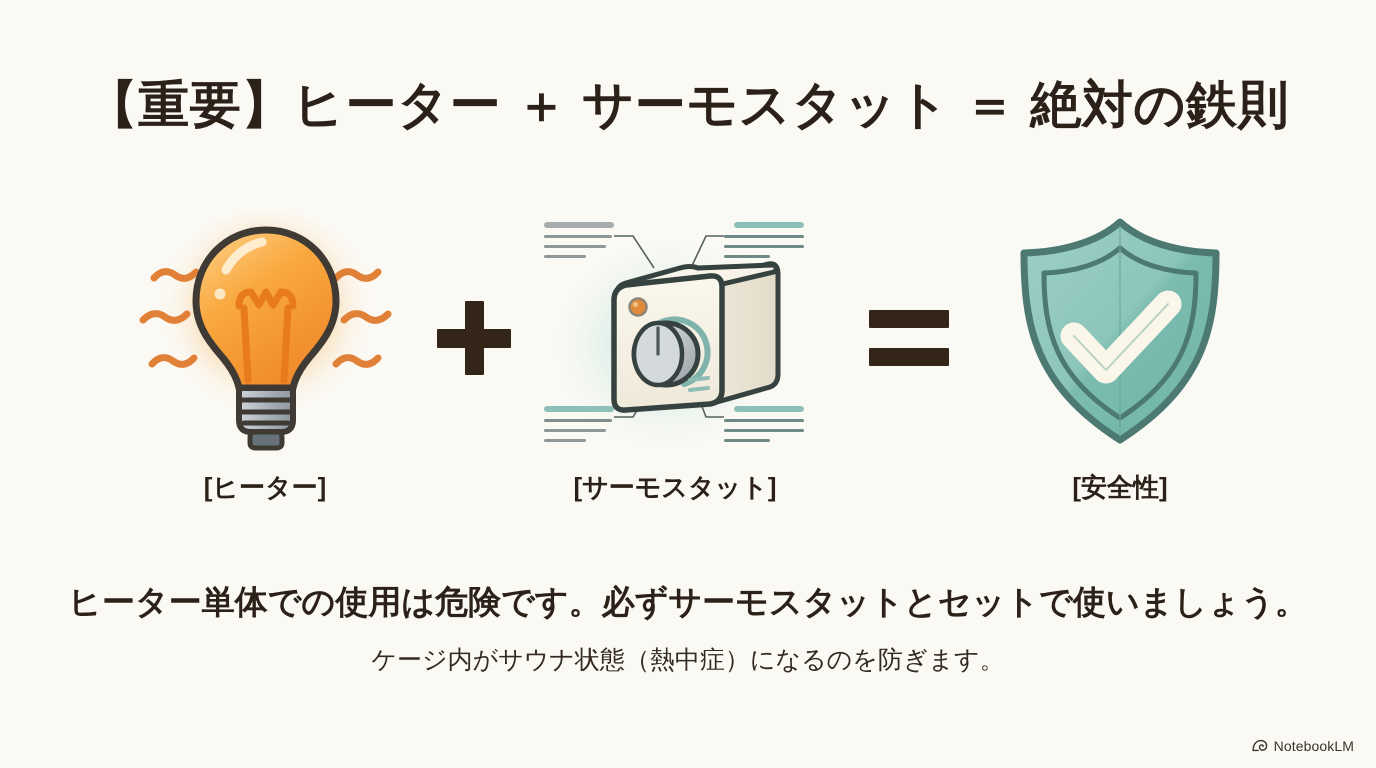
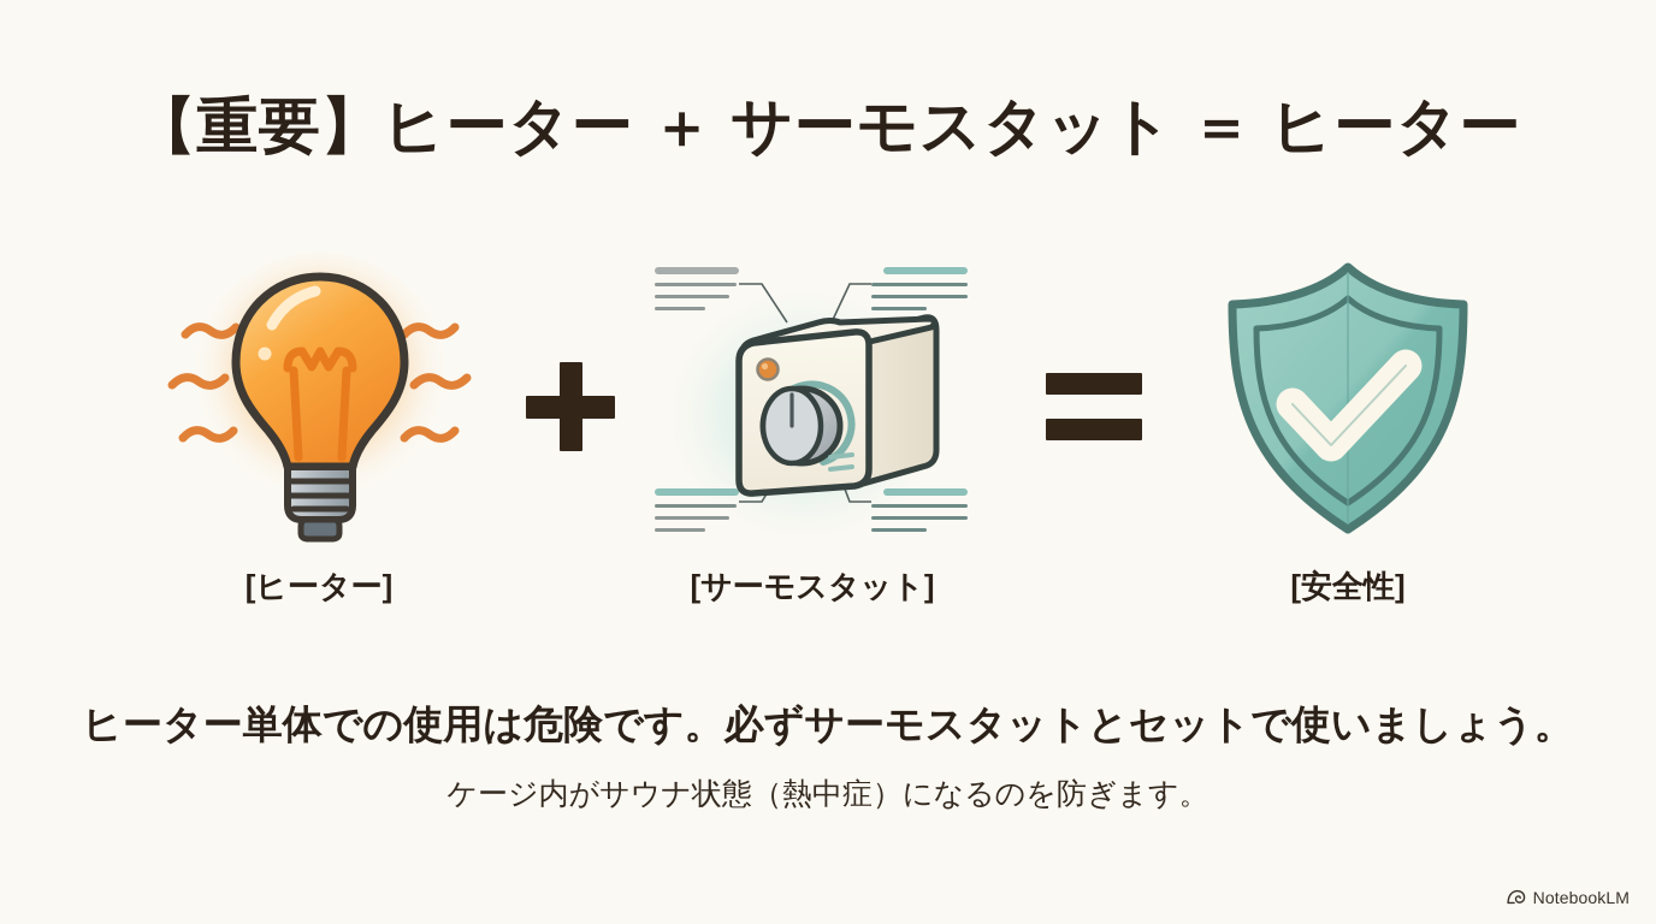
- 【重要】ヒーター ＋ サーモスタット ＝ 絶対の鉄則
+ 【重要】ヒーター ＋ サーモスタット ＝ ヒーター
  [ヒーター]
  [サーモスタット]
  [安全性]
  ヒーター単体での使用は危険です。必ずサーモスタットとセットで使いましょう。
  ケージ内がサウナ状態（熱中症）になるのを防ぎます。
  NotebookLM
